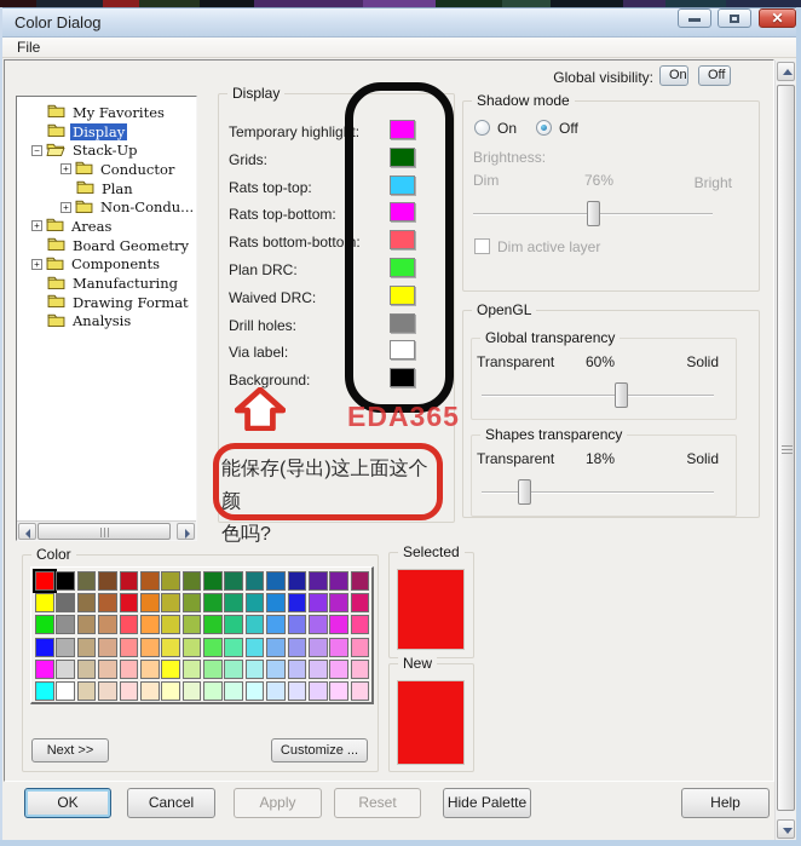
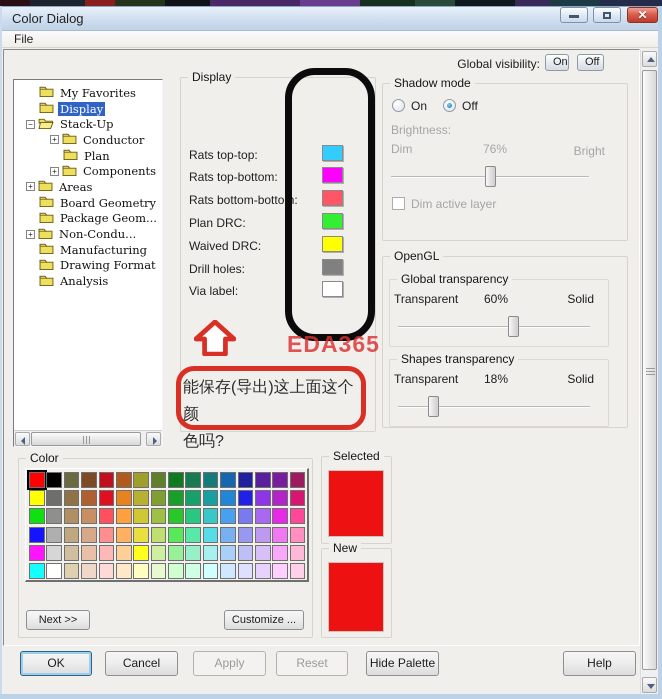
  Color Dialog
  ✕
  File
  Global visibility:
  On
  Off
  My Favorites
  Display
  −
  Stack-Up
  +
  Conductor
  Plan
  +
- Non-Condu...
+ Components
  +
  Areas
  Board Geometry
+ Package Geom...
  +
- Components
+ Non-Condu...
  Manufacturing
  Drawing Format
  Analysis
  Display
- Temporary highlight:
- Grids:
  Rats top-top:
  Rats top-bottom:
  Rats bottom-bottom:
  Plan DRC:
  Waived DRC:
  Drill holes:
  Via label:
- Background:
  Shadow mode
  On
  Off
  Brightness:
  Dim
  76%
  Bright
  Dim active layer
  OpenGL
  Global transparency
  Transparent
  60%
  Solid
  Shapes transparency
  Transparent
  18%
  Solid
  EDA365
  能保存(导出)这上面这个颜
  色吗?
  Color
  Next >>
  Customize ...
  Selected
  New
  OK
  Cancel
  Apply
  Reset
  Hide Palette
  Help
